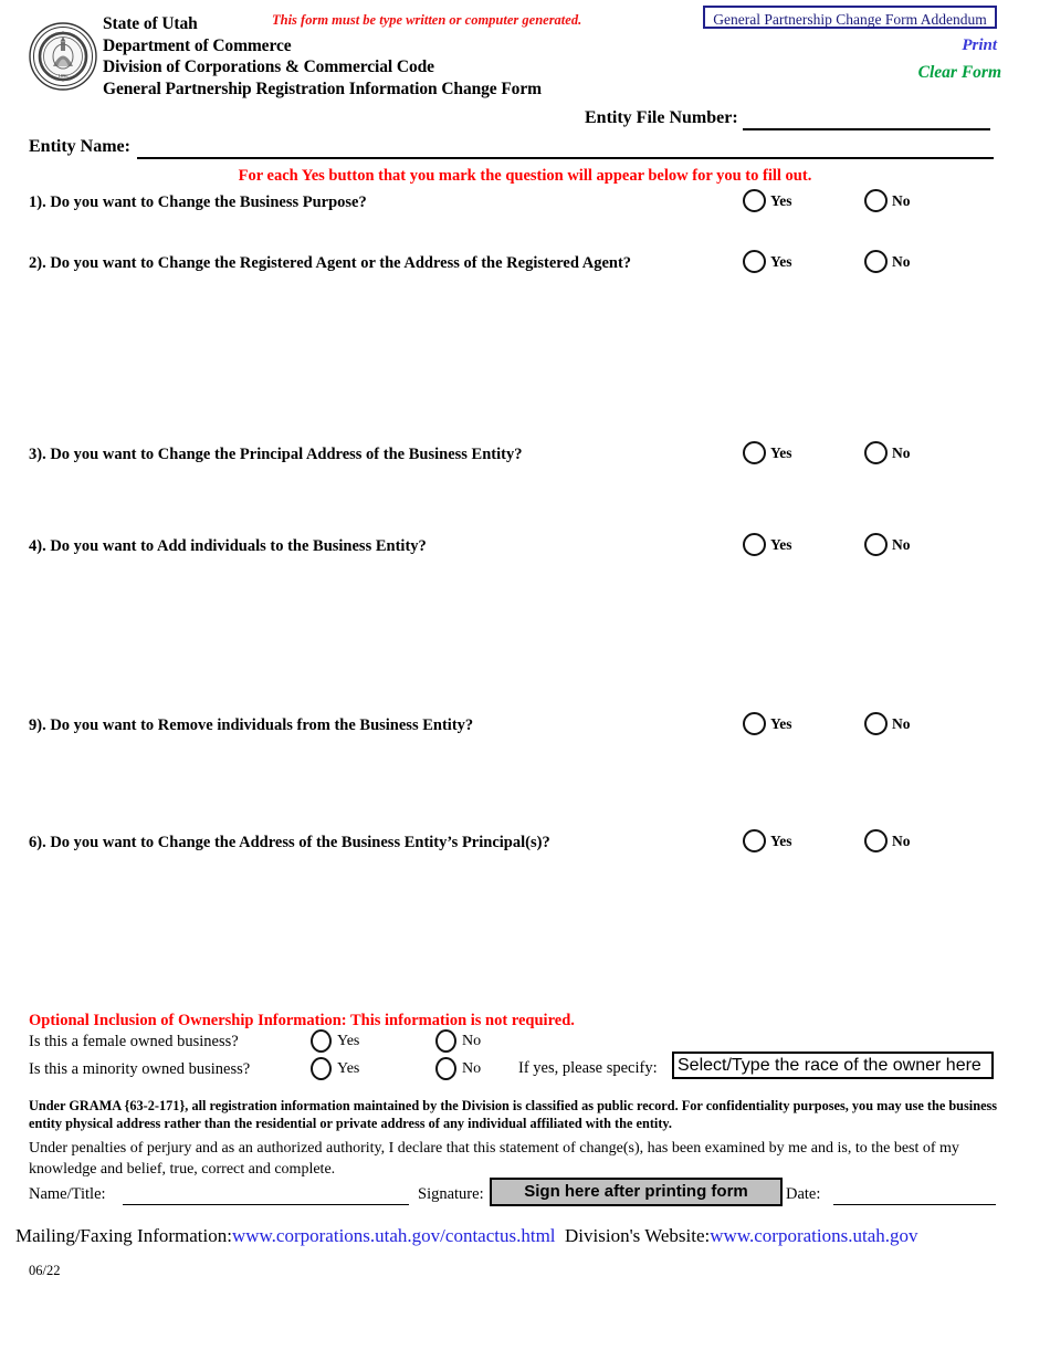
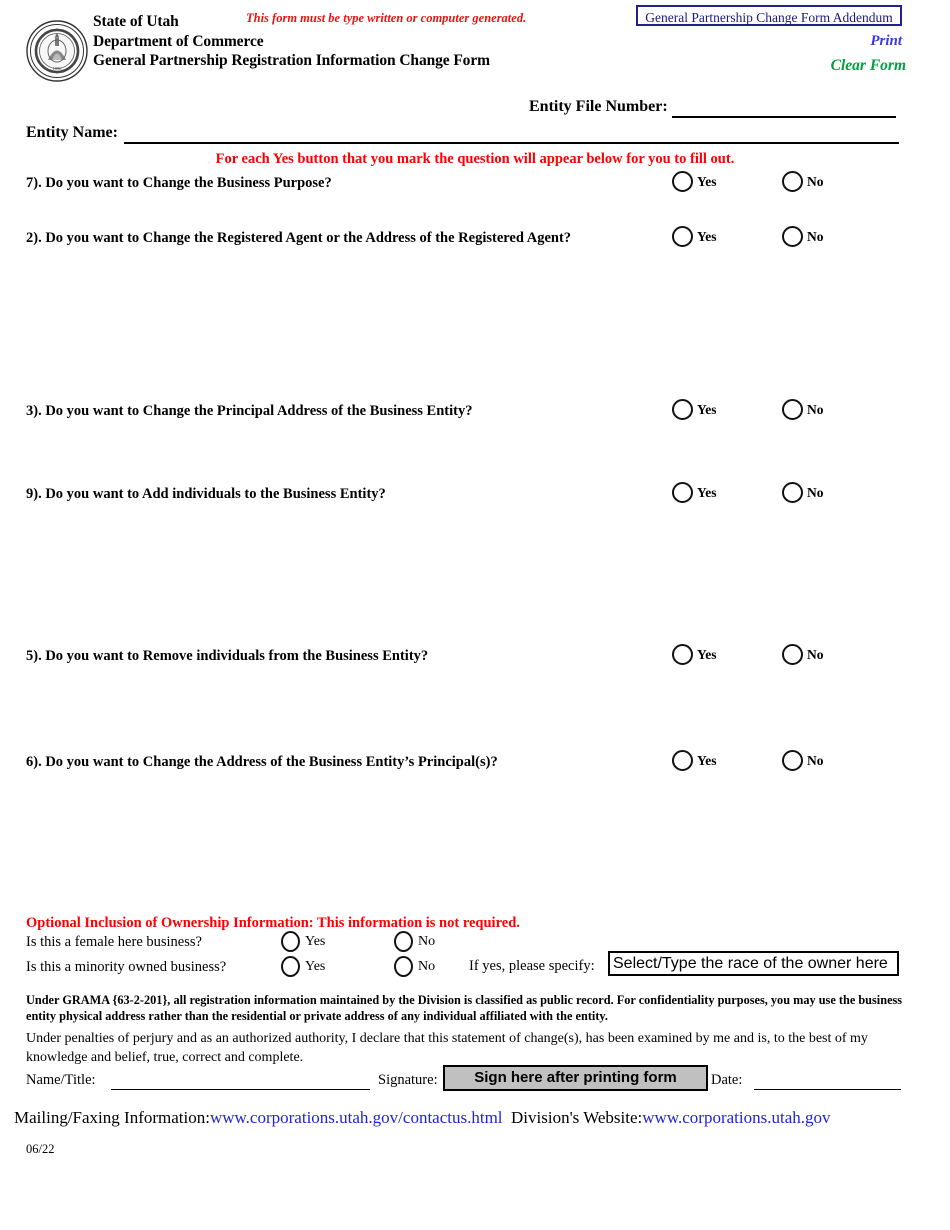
  State of Utah
  Department of Commerce
- Division of Corporations & Commercial Code
  General Partnership Registration Information Change Form
  This form must be type written or computer generated.
  General Partnership Change Form Addendum
  Print
  Clear Form
  Entity File Number:
  Entity Name:
  For each Yes button that you mark the question will appear below for you to fill out.
- 1). Do you want to Change the Business Purpose?
+ 7). Do you want to Change the Business Purpose?
  Yes
  No
  2). Do you want to Change the Registered Agent or the Address of the Registered Agent?
  Yes
  No
  3). Do you want to Change the Principal Address of the Business Entity?
  Yes
  No
- 4). Do you want to Add individuals to the Business Entity?
+ 9). Do you want to Add individuals to the Business Entity?
  Yes
  No
- 9). Do you want to Remove individuals from the Business Entity?
+ 5). Do you want to Remove individuals from the Business Entity?
  Yes
  No
  6). Do you want to Change the Address of the Business Entity’s Principal(s)?
  Yes
  No
  Optional Inclusion of Ownership Information: This information is not required.
- Is this a female owned business?
+ Is this a female here business?
  Yes
  No
  Is this a minority owned business?
  Yes
  No
  If yes, please specify:
  Select/Type the race of the owner here
- Under GRAMA {63-2-171}, all registration information maintained by the Division is classified as public record. For confidentiality purposes, you may use the business entity physical address rather than the residential or private address of any individual affiliated with the entity.
+ Under GRAMA {63-2-201}, all registration information maintained by the Division is classified as public record. For confidentiality purposes, you may use the business entity physical address rather than the residential or private address of any individual affiliated with the entity.
  Under penalties of perjury and as an authorized authority, I declare that this statement of change(s), has been examined by me and is, to the best of my knowledge and belief, true, correct and complete.
  Name/Title:
  Signature:
  Sign here after printing form
  Date:
  Mailing/Faxing Information:www.corporations.utah.gov/contactus.html Division's Website:www.corporations.utah.gov
  06/22
